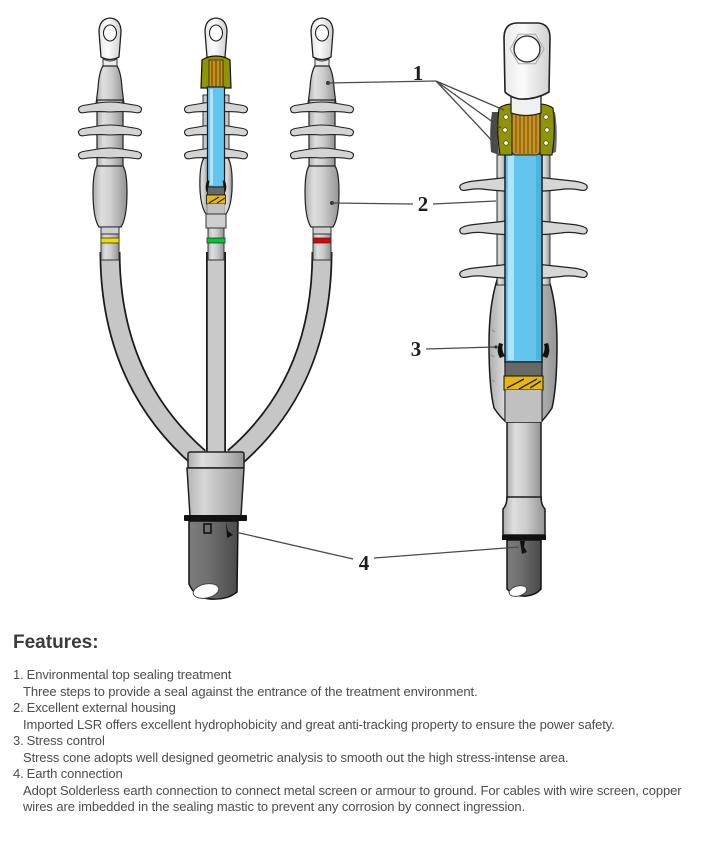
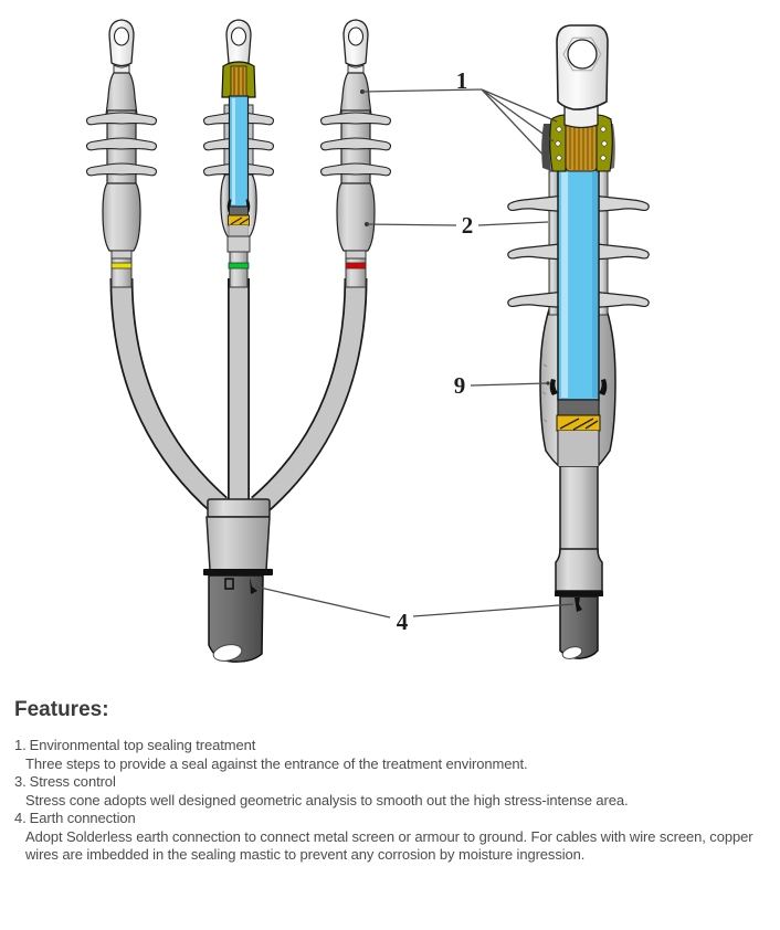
  1
  2
- 3
+ 9
  4
  Features:
  1. Environmental top sealing treatment
  Three steps to provide a seal against the entrance of the treatment environment.
- 2. Excellent external housing
- Imported LSR offers excellent hydrophobicity and great anti-tracking property to ensure the power safety.
  3. Stress control
  Stress cone adopts well designed geometric analysis to smooth out the high stress-intense area.
  4. Earth connection
- Adopt Solderless earth connection to connect metal screen or armour to ground. For cables with wire screen, copper wires are imbedded in the sealing mastic to prevent any corrosion by connect ingression.
+ Adopt Solderless earth connection to connect metal screen or armour to ground. For cables with wire screen, copper wires are imbedded in the sealing mastic to prevent any corrosion by moisture ingression.
